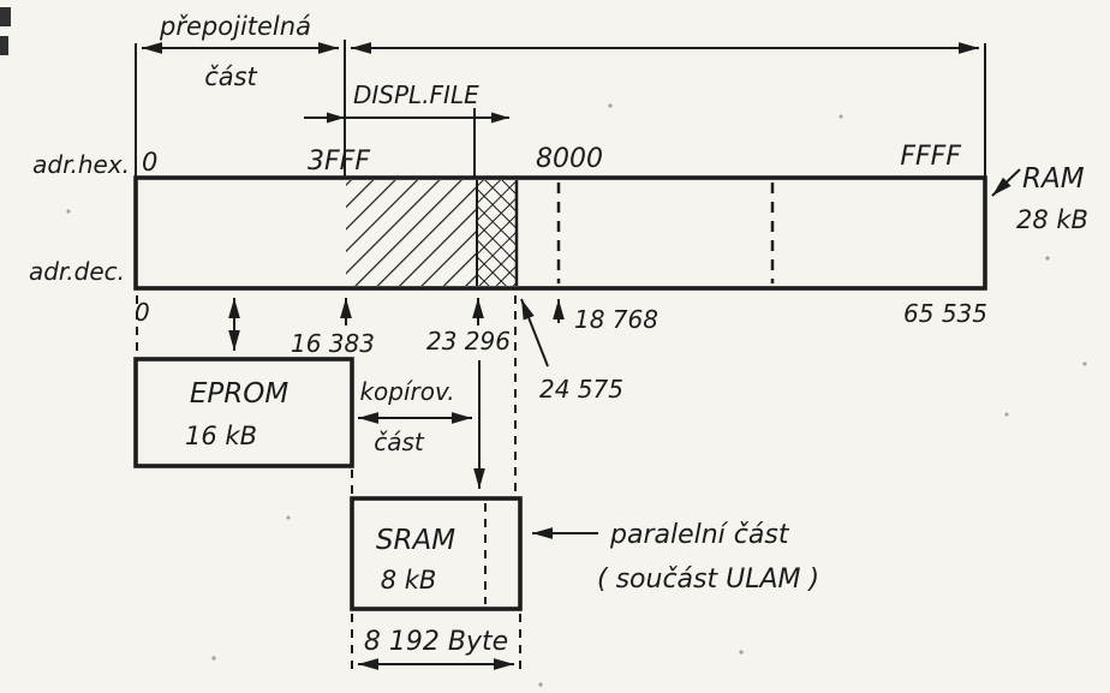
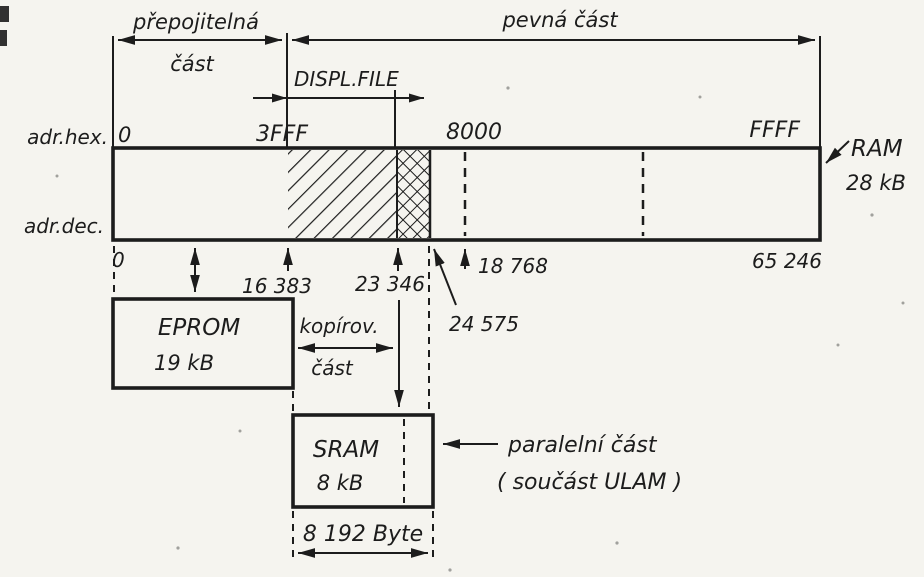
  přepojitelná
  část
+ pevná část
  DISPL.FILE
  adr.hex.
  0
  3FFF
  8000
  FFFF
  RAM
  28 kB
  adr.dec.
  0
  16 383
- 23 296
+ 23 346
  18 768
- 65 535
+ 65 246
  24 575
  EPROM
- 16 kB
+ 19 kB
  kopírov.
  část
  SRAM
  8 kB
  paralelní část
  ( součást ULAM )
  8 192 Byte
